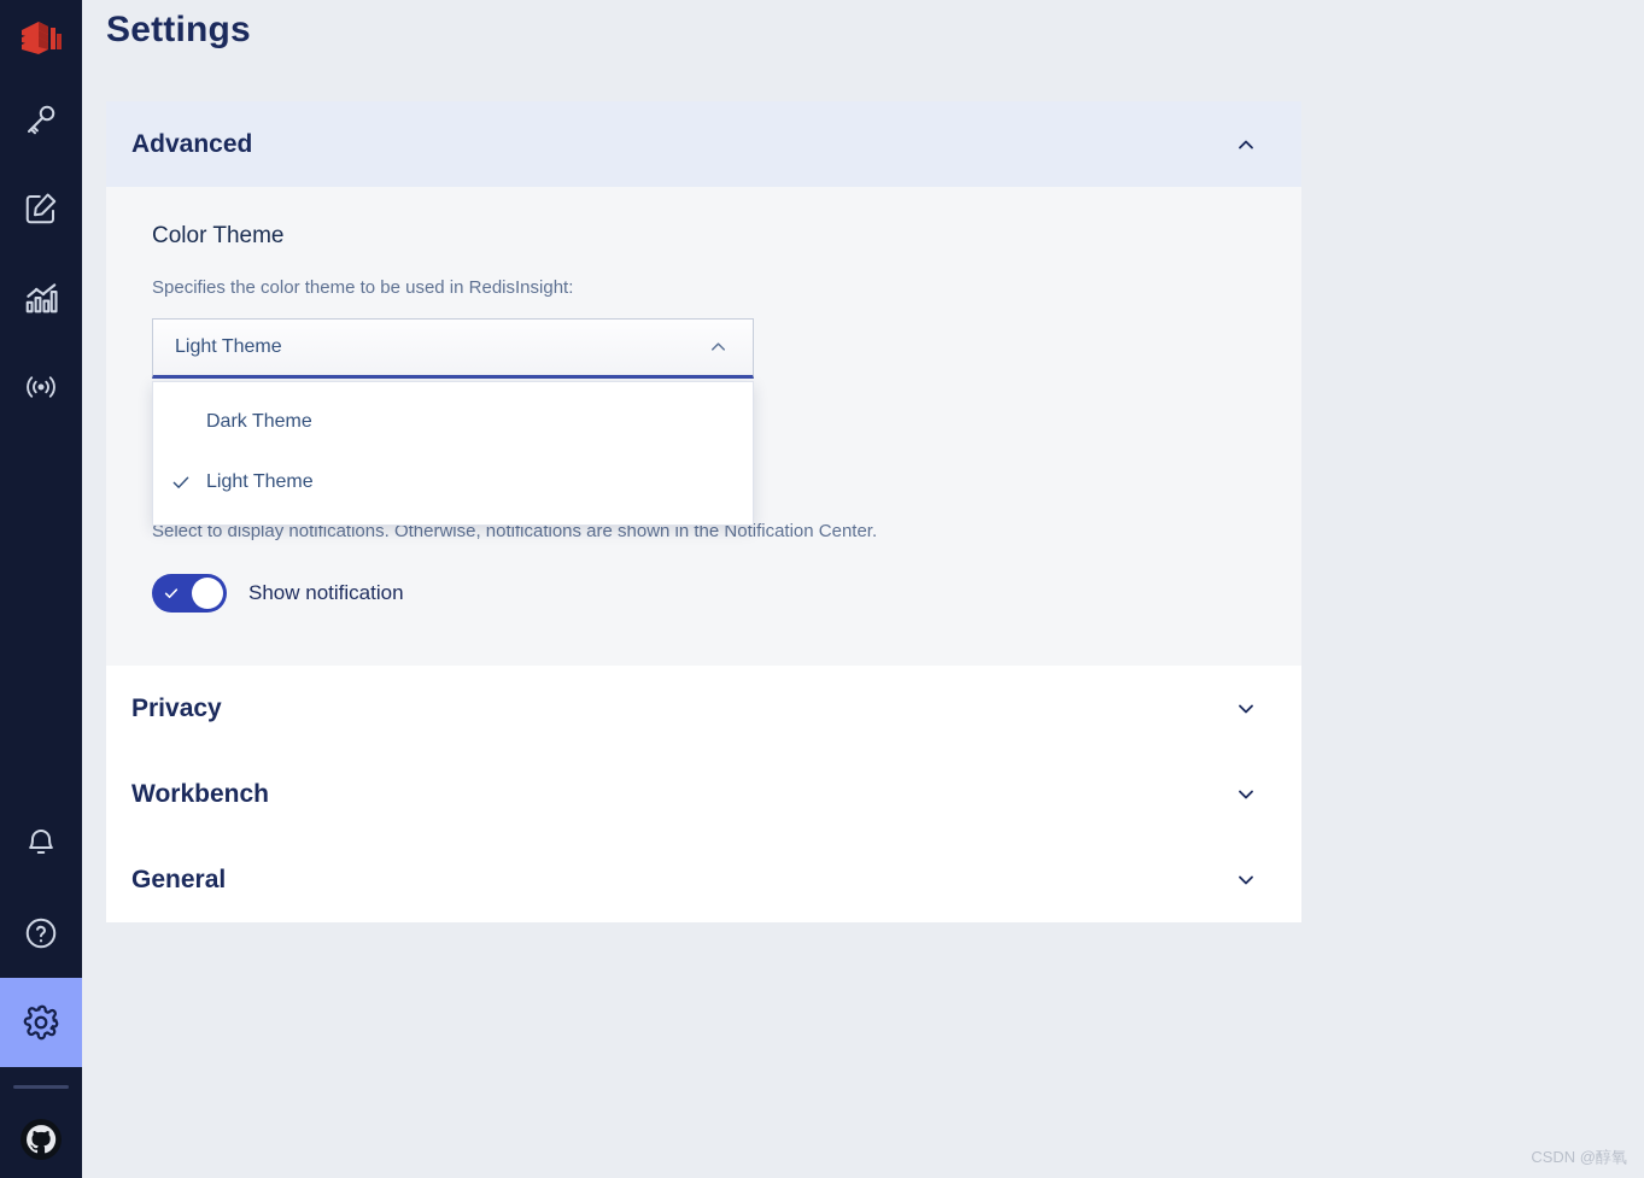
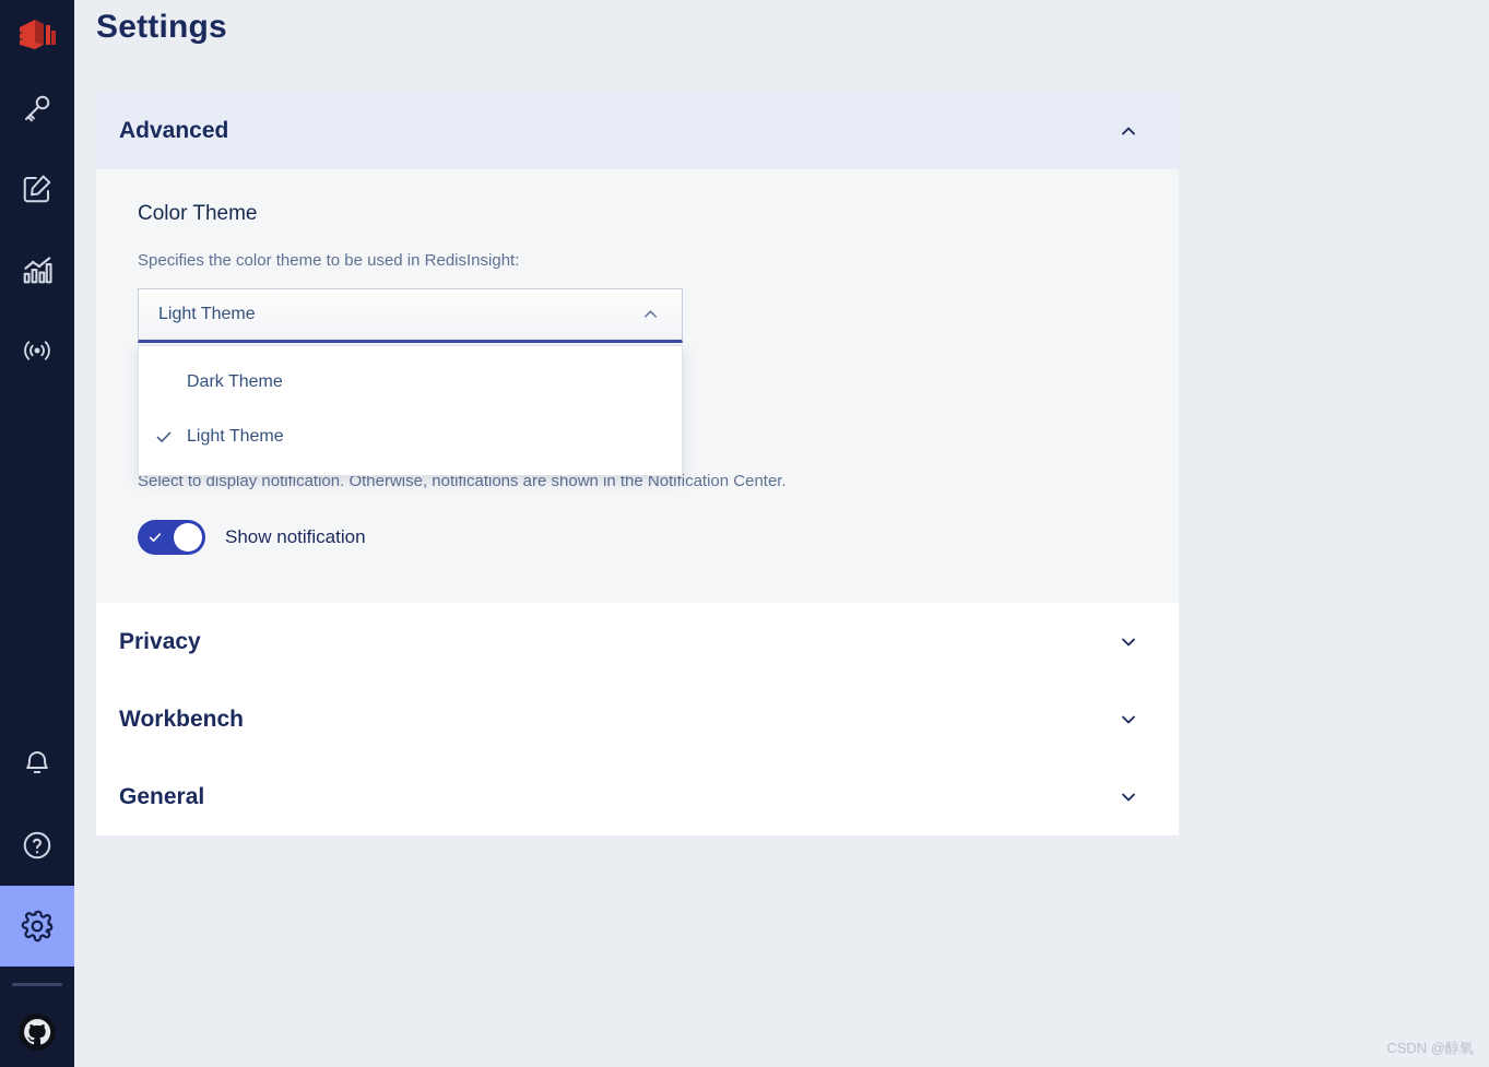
  Settings
  Advanced
  Color Theme
  Specifies the color theme to be used in RedisInsight:
  Light Theme
  Dark Theme
  Light Theme
- Select to display notifications. Otherwise, notifications are shown in the Notification Center.
+ Select to display notification. Otherwise, notifications are shown in the Notification Center.
  Show notification
  Privacy
  Workbench
  General
  CSDN @醇氧
